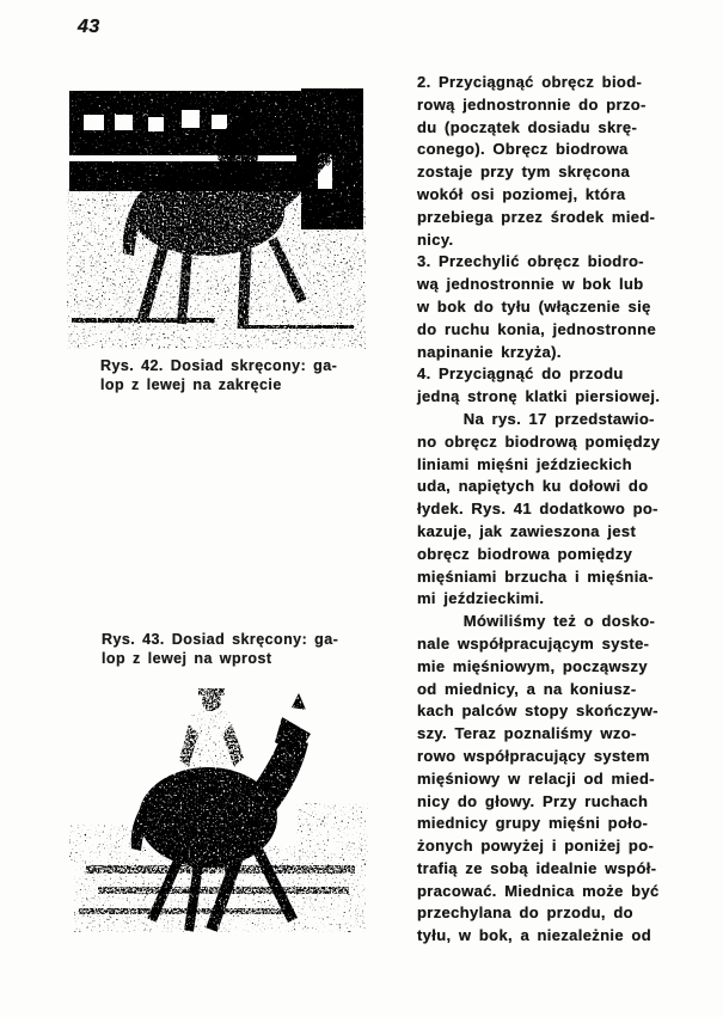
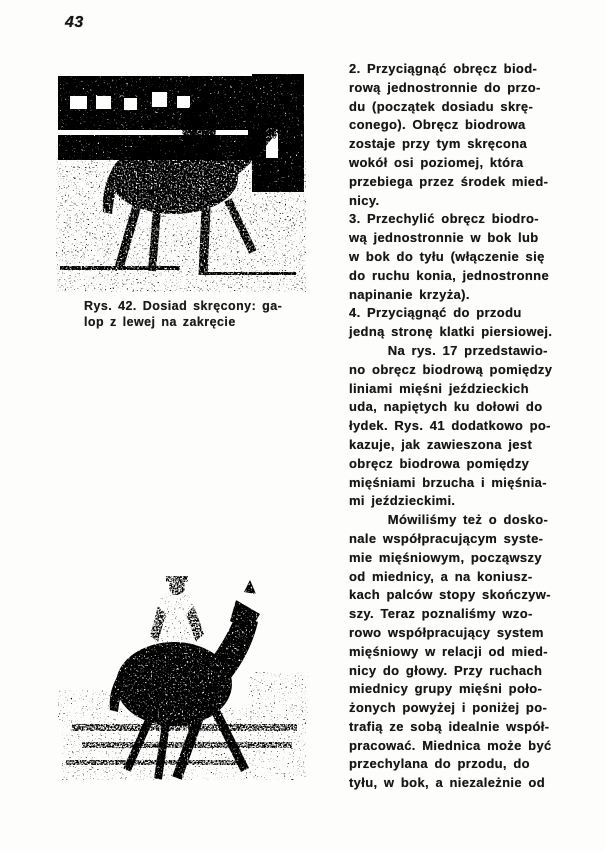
  43
  Rys. 42. Dosiad skręcony: ga-
  lop z lewej na zakręcie
- Rys. 43. Dosiad skręcony: ga-
- lop z lewej na wprost
  2. Przyciągnąć obręcz biod-
  rową jednostronnie do przo-
  du (początek dosiadu skrę-
  conego). Obręcz biodrowa
  zostaje przy tym skręcona
  wokół osi poziomej, która
  przebiega przez środek mied-
  nicy.
  3. Przechylić obręcz biodro-
  wą jednostronnie w bok lub
  w bok do tyłu (włączenie się
  do ruchu konia, jednostronne
  napinanie krzyża).
  4. Przyciągnąć do przodu
  jedną stronę klatki piersiowej.
  Na rys. 17 przedstawio-
  no obręcz biodrową pomiędzy
  liniami mięśni jeździeckich
  uda, napiętych ku dołowi do
  łydek. Rys. 41 dodatkowo po-
  kazuje, jak zawieszona jest
  obręcz biodrowa pomiędzy
  mięśniami brzucha i mięśnia-
  mi jeździeckimi.
  Mówiliśmy też o dosko-
  nale współpracującym syste-
  mie mięśniowym, począwszy
  od miednicy, a na koniusz-
  kach palców stopy skończyw-
  szy. Teraz poznaliśmy wzo-
  rowo współpracujący system
  mięśniowy w relacji od mied-
  nicy do głowy. Przy ruchach
  miednicy grupy mięśni poło-
  żonych powyżej i poniżej po-
  trafią ze sobą idealnie współ-
  pracować. Miednica może być
  przechylana do przodu, do
  tyłu, w bok, a niezależnie od
